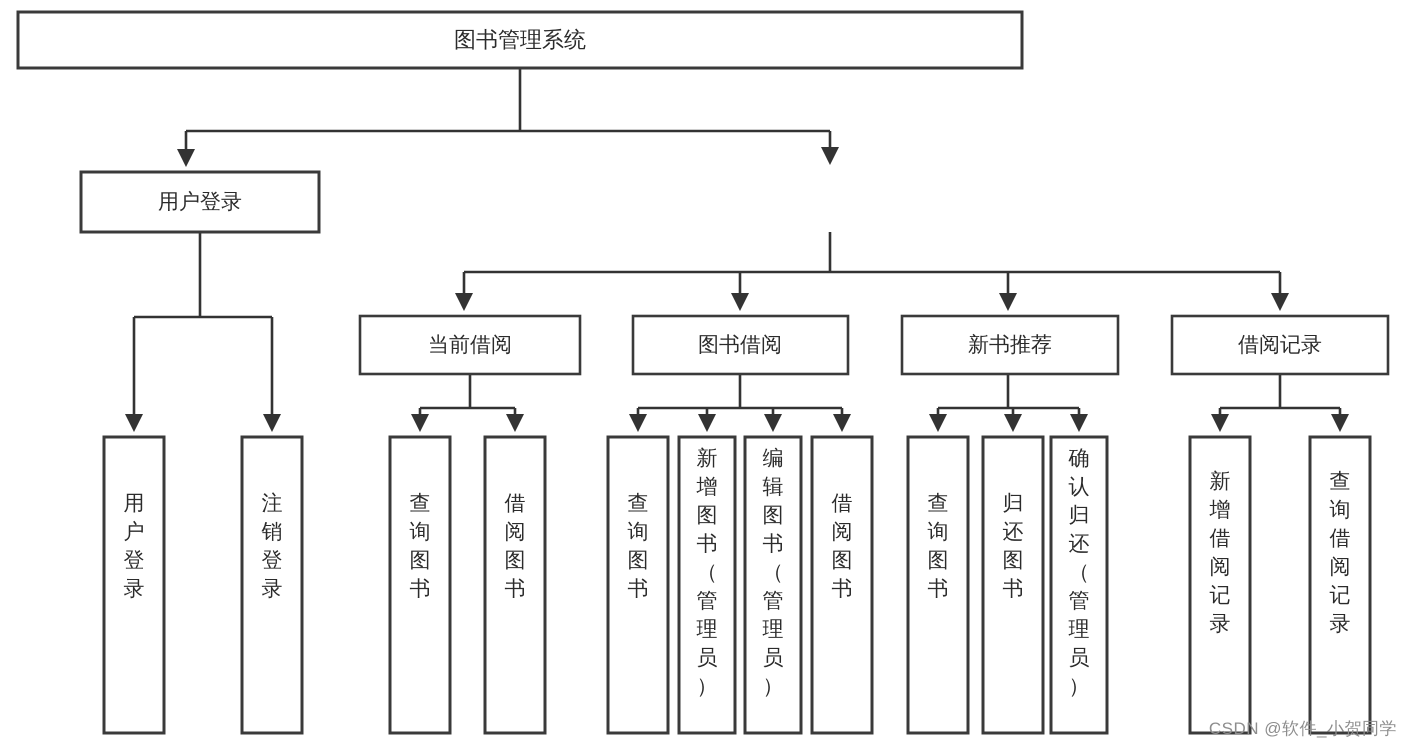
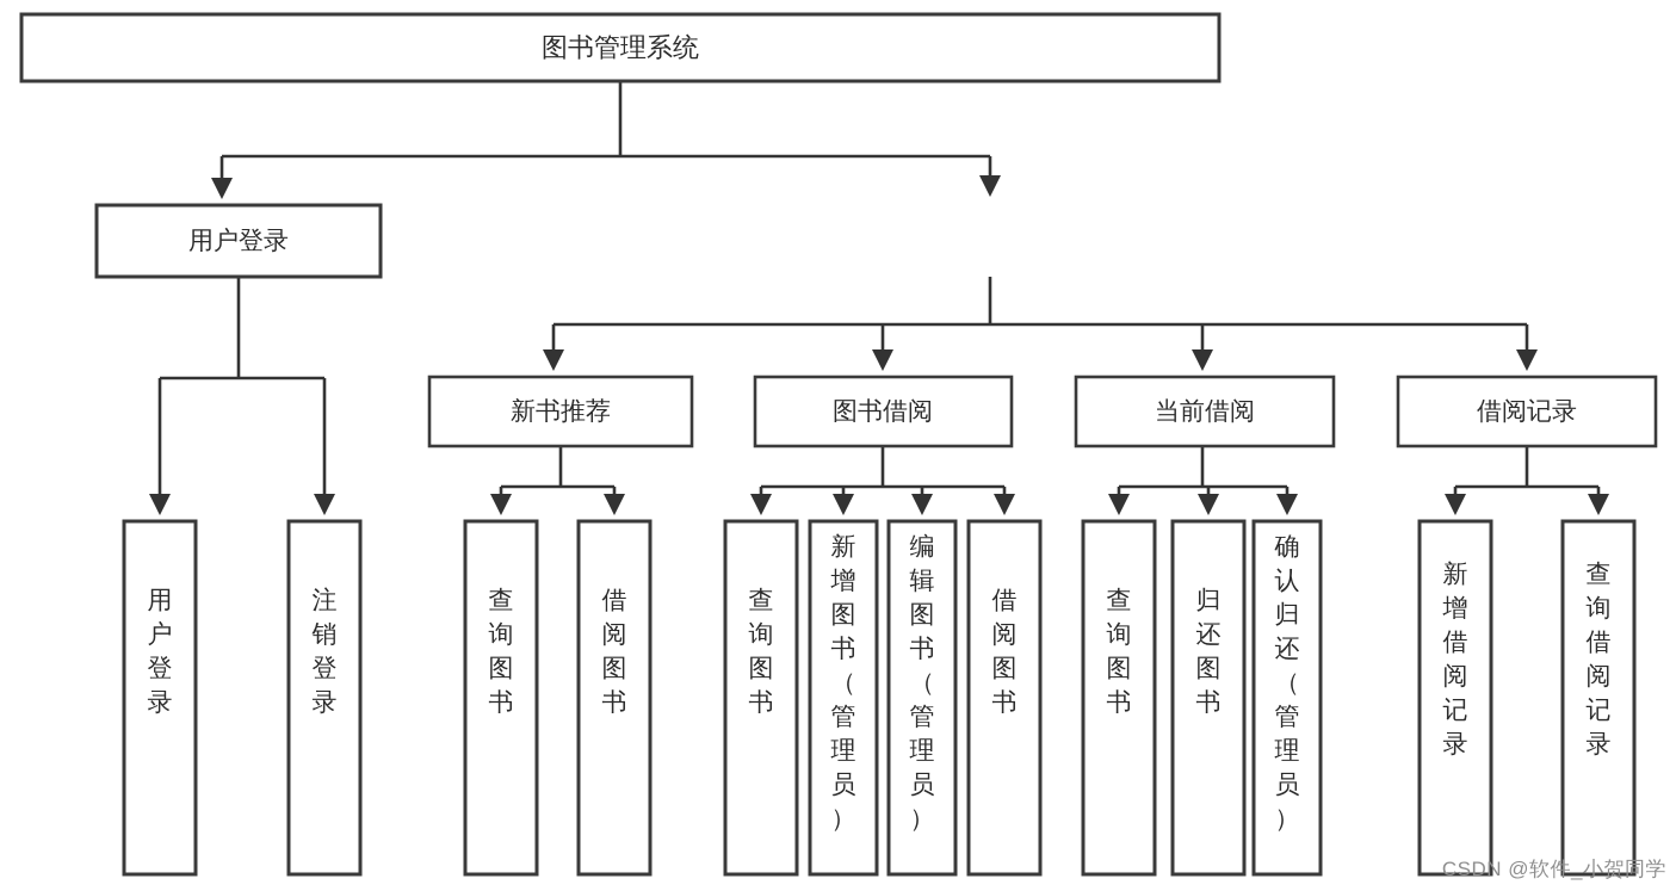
  图书管理系统
  用户登录
- 当前借阅
+ 新书推荐
  图书借阅
- 新书推荐
+ 当前借阅
  借阅记录
  用户登录
  注销登录
  查询图书
  借阅图书
  查询图书
  新增图书（管理员）
  编辑图书（管理员）
  借阅图书
  查询图书
  归还图书
  确认归还（管理员）
  新增借阅记录
  查询借阅记录
  CSDN @软件_小贺同学
